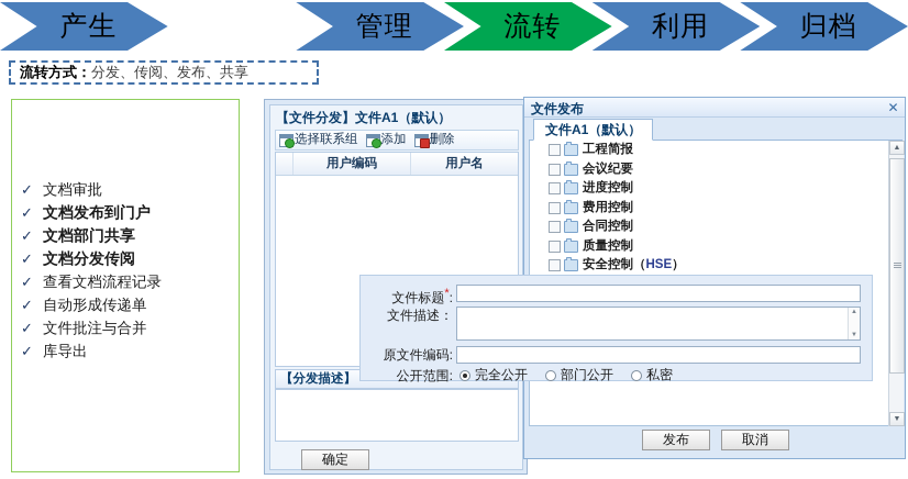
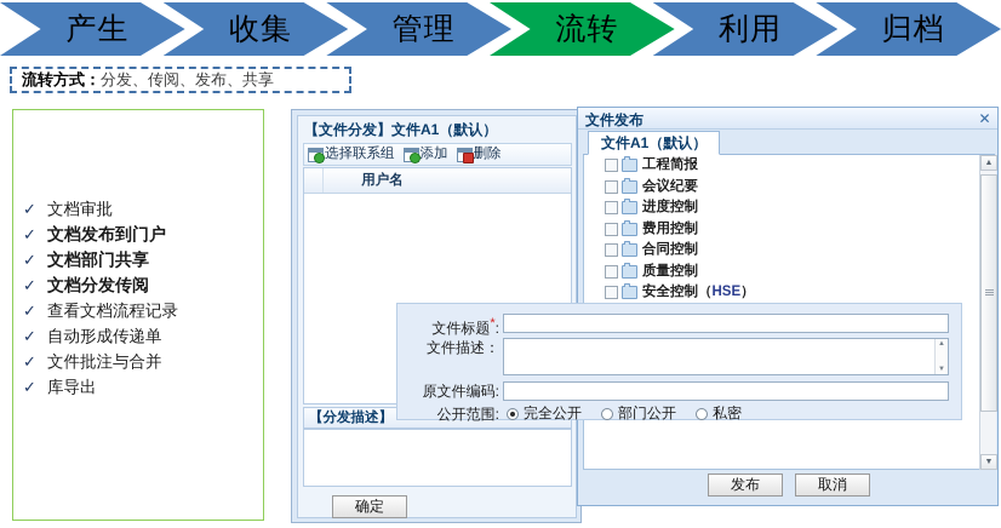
  产生
+ 收集
  管理
  流转
  利用
  归档
  流转方式：
  分发、传阅、发布、共享
  ✓
  文档审批
  ✓
  文档发布到门户
  ✓
  文档部门共享
  ✓
  文档分发传阅
  ✓
  查看文档流程记录
  ✓
  自动形成传递单
  ✓
  文件批注与合并
  ✓
  库导出
  【文件分发】文件A1（默认）
  选择联系组
  添加
  删除
- 用户编码
  用户名
  【分发描述】
  确定
  文件发布
  ✕
  文件A1（默认）
  工程简报
  会议纪要
  进度控制
  费用控制
  合同控制
  质量控制
  安全控制（HSE）
  发布
  取消
  文件标题*:
  文件描述：
  原文件编码:
  公开范围:
  完全公开
  部门公开
  私密
